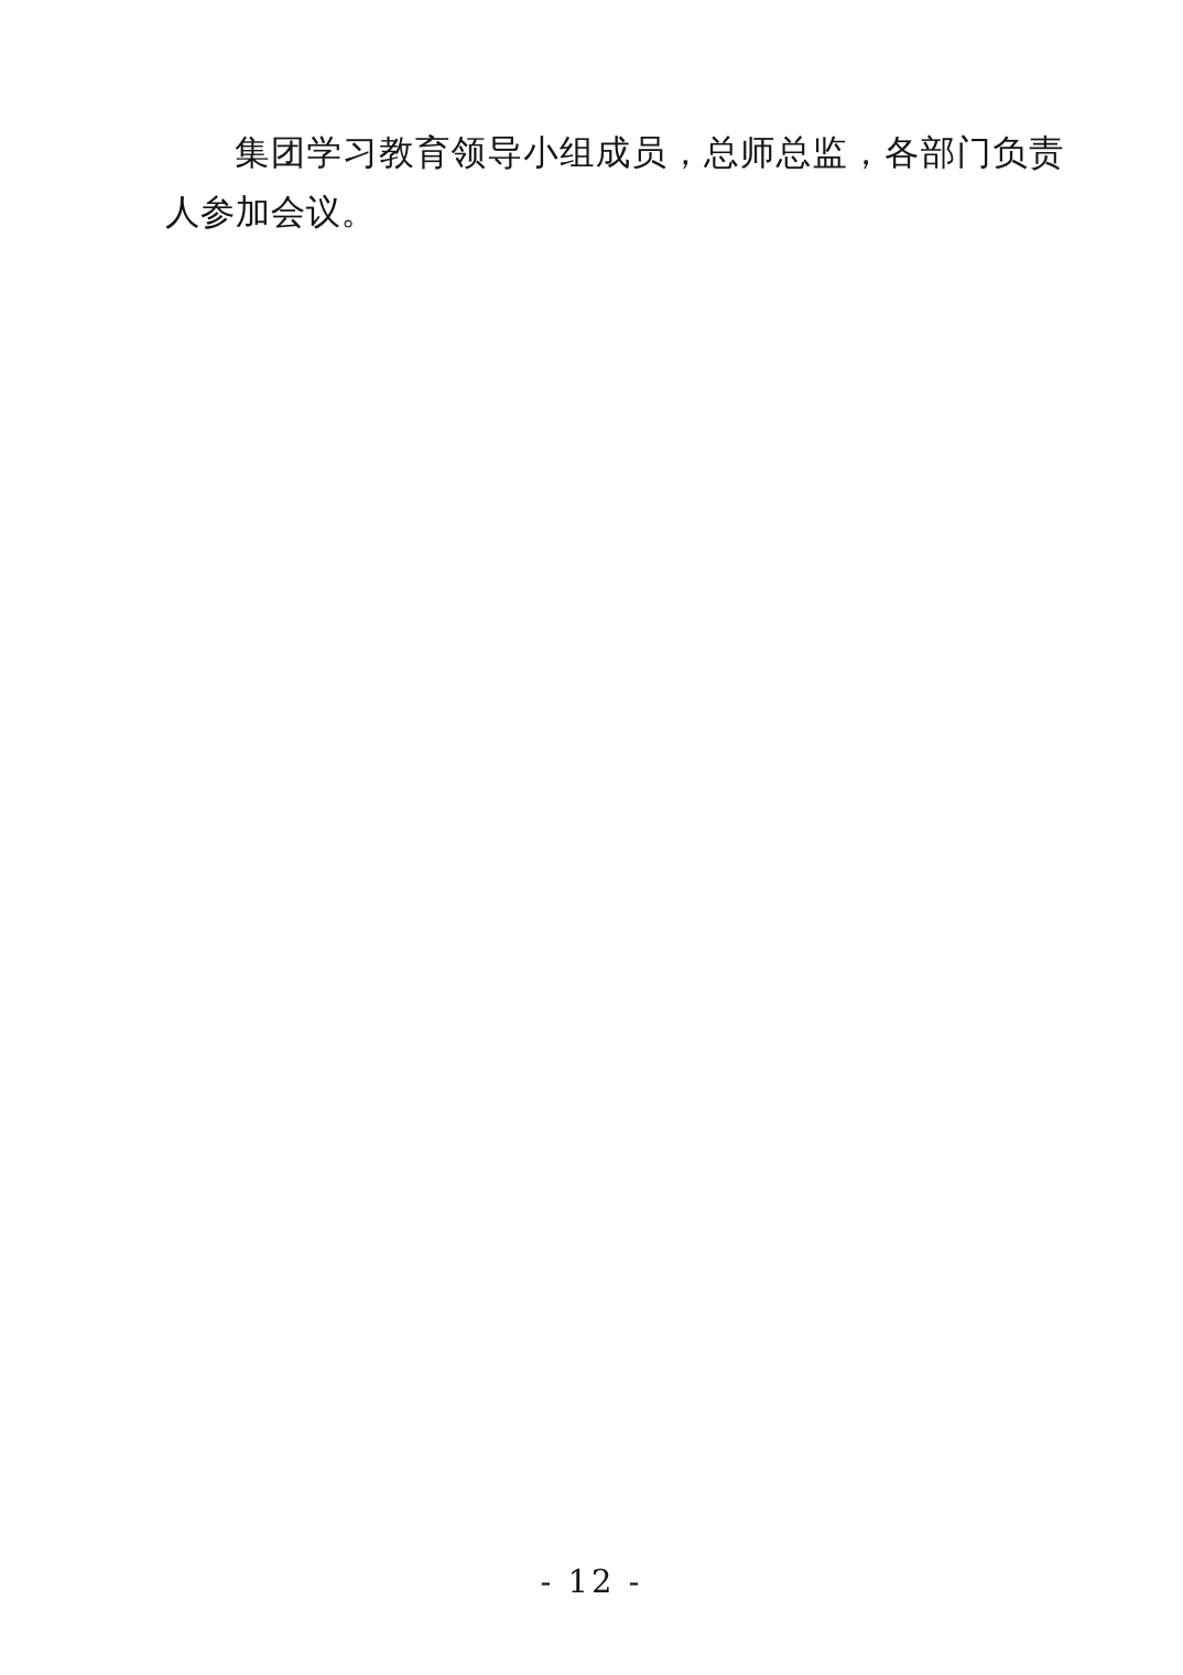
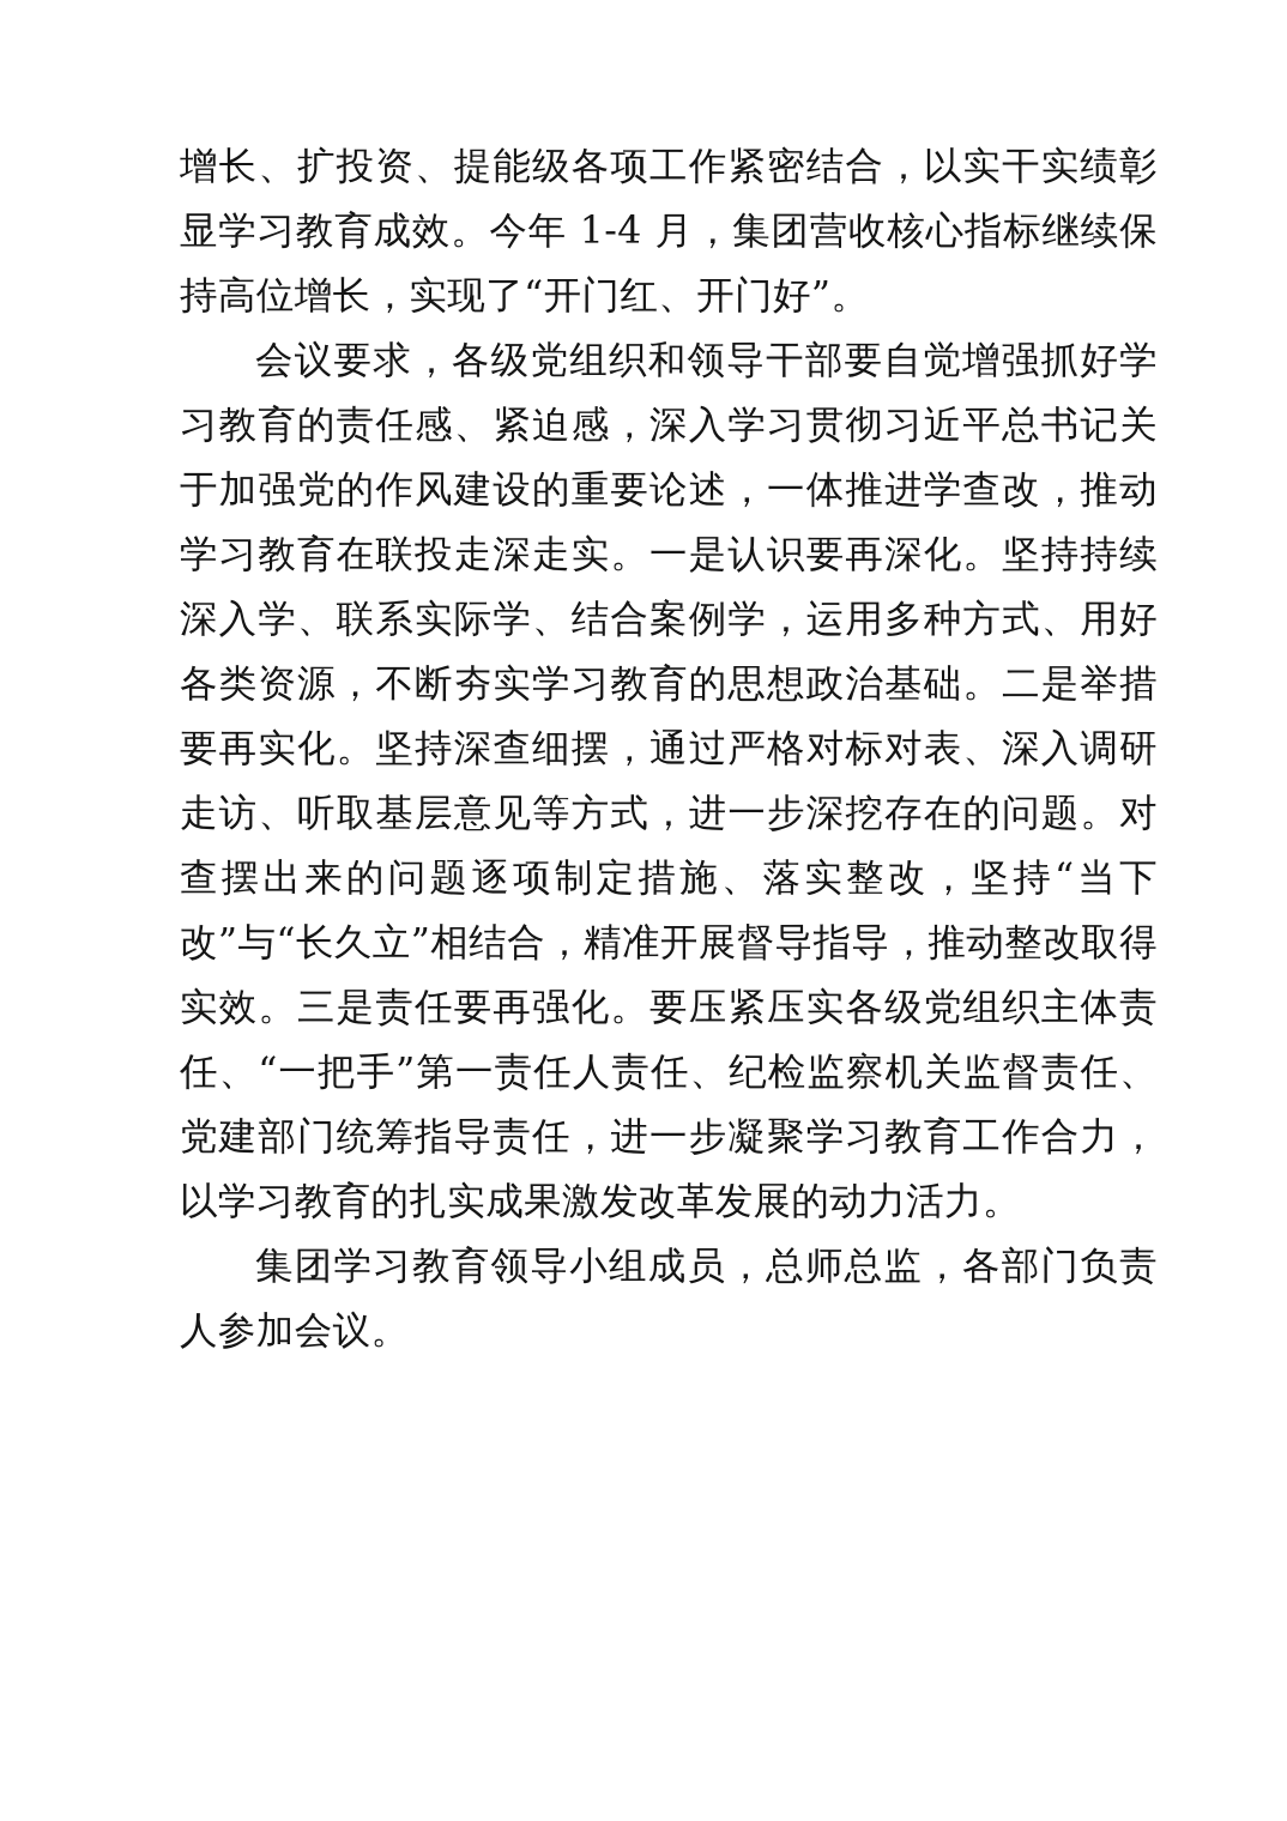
+ 增长、扩投资、提能级各项工作紧密结合，以实干实绩彰显学习教育成效。今年 1-4 月，集团营收核心指标继续保持高位增长，实现了“开门红、开门好”。
+ 会议要求，各级党组织和领导干部要自觉增强抓好学习教育的责任感、紧迫感，深入学习贯彻习近平总书记关于加强党的作风建设的重要论述，一体推进学查改，推动学习教育在联投走深走实。一是认识要再深化。坚持持续深入学、联系实际学、结合案例学，运用多种方式、用好各类资源，不断夯实学习教育的思想政治基础。二是举措要再实化。坚持深查细摆，通过严格对标对表、深入调研走访、听取基层意见等方式，进一步深挖存在的问题。对查摆出来的问题逐项制定措施、落实整改，坚持“当下改”与“长久立”相结合，精准开展督导指导，推动整改取得实效。三是责任要再强化。要压紧压实各级党组织主体责任、“一把手”第一责任人责任、纪检监察机关监督责任、党建部门统筹指导责任，进一步凝聚学习教育工作合力，以学习教育的扎实成果激发改革发展的动力活力。
  集团学习教育领导小组成员，总师总监，各部门负责人参加会议。
- - 12 -
